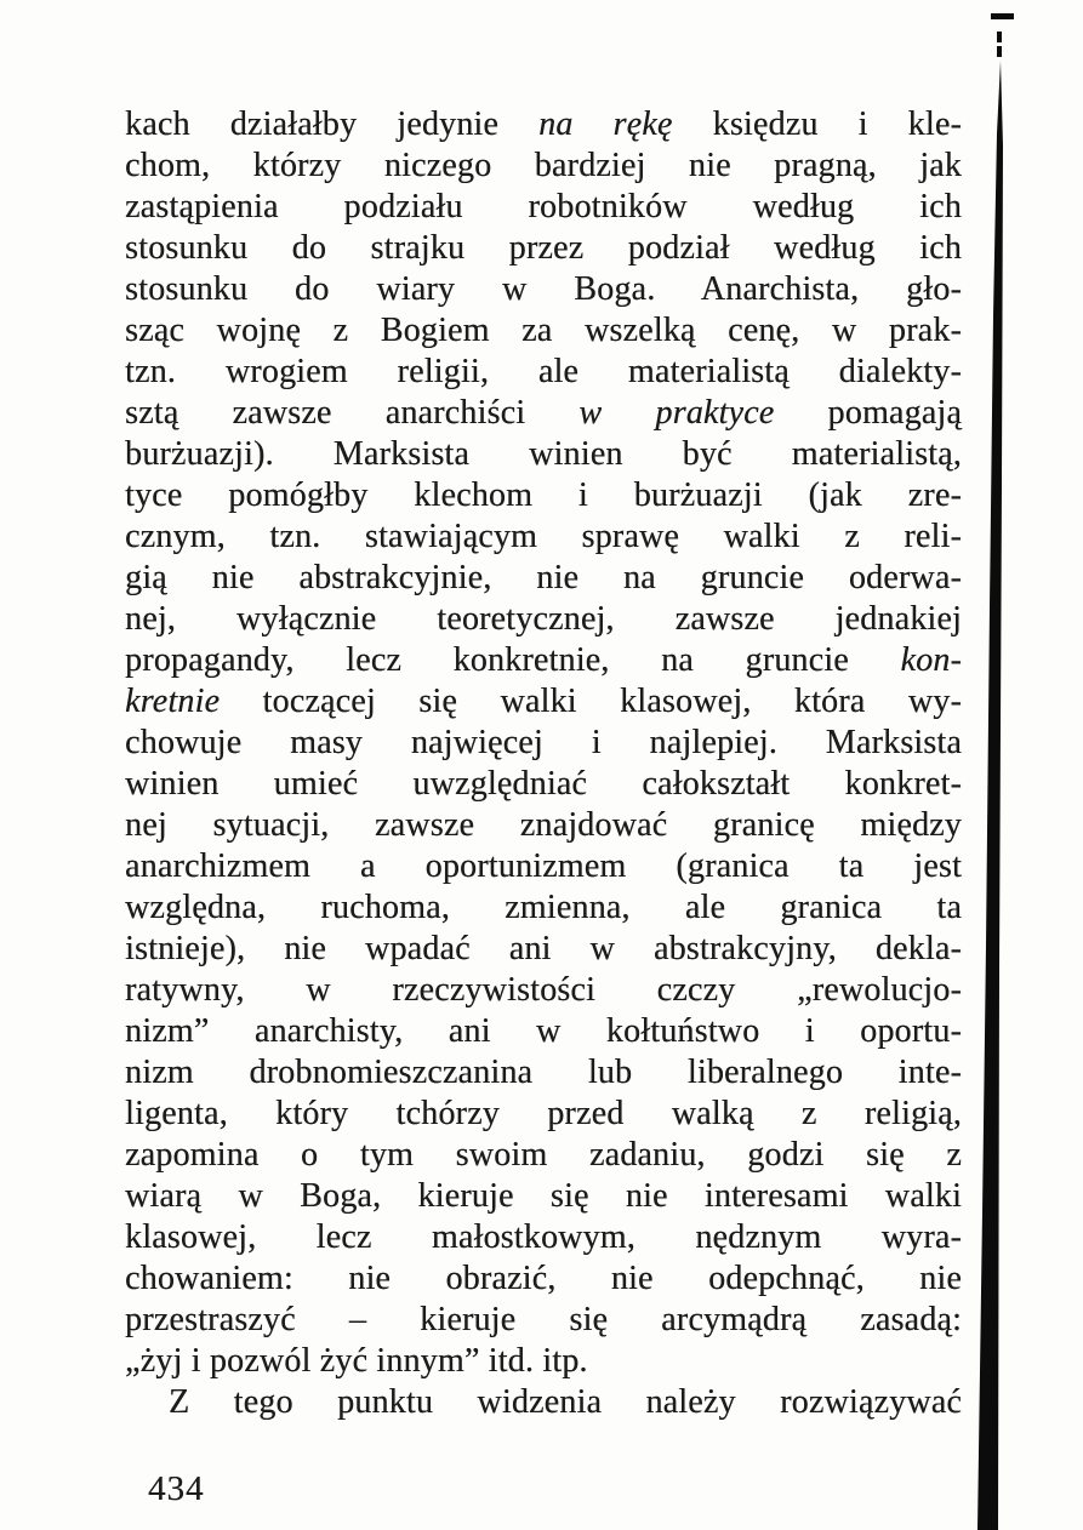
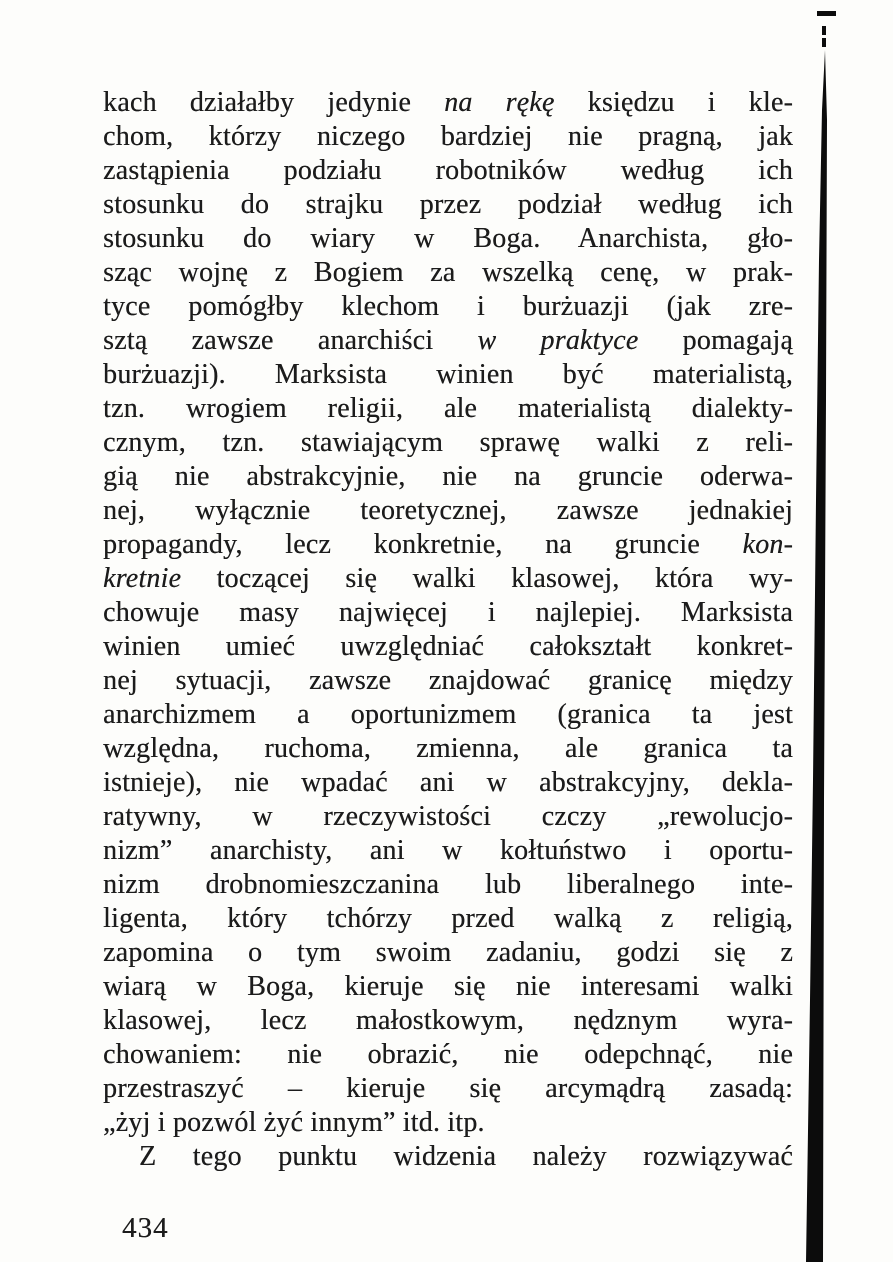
  kach działałby jedynie na rękę księdzu i kle-
  chom, którzy niczego bardziej nie pragną, jak
  zastąpienia podziału robotników według ich
  stosunku do strajku przez podział według ich
  stosunku do wiary w Boga. Anarchista, gło-
  sząc wojnę z Bogiem za wszelką cenę, w prak-
- tzn. wrogiem religii, ale materialistą dialekty-
+ tyce pomógłby klechom i burżuazji (jak zre-
  sztą zawsze anarchiści w praktyce pomagają
  burżuazji). Marksista winien być materialistą,
- tyce pomógłby klechom i burżuazji (jak zre-
+ tzn. wrogiem religii, ale materialistą dialekty-
  cznym, tzn. stawiającym sprawę walki z reli-
  gią nie abstrakcyjnie, nie na gruncie oderwa-
  nej, wyłącznie teoretycznej, zawsze jednakiej
  propagandy, lecz konkretnie, na gruncie kon-
  kretnie toczącej się walki klasowej, która wy-
  chowuje masy najwięcej i najlepiej. Marksista
  winien umieć uwzględniać całokształt konkret-
  nej sytuacji, zawsze znajdować granicę między
  anarchizmem a oportunizmem (granica ta jest
  względna, ruchoma, zmienna, ale granica ta
  istnieje), nie wpadać ani w abstrakcyjny, dekla-
  ratywny, w rzeczywistości czczy „rewolucjo-
  nizm” anarchisty, ani w kołtuństwo i oportu-
  nizm drobnomieszczanina lub liberalnego inte-
  ligenta, który tchórzy przed walką z religią,
  zapomina o tym swoim zadaniu, godzi się z
  wiarą w Boga, kieruje się nie interesami walki
  klasowej, lecz małostkowym, nędznym wyra-
  chowaniem: nie obrazić, nie odepchnąć, nie
  przestraszyć – kieruje się arcymądrą zasadą:
  „żyj i pozwól żyć innym” itd. itp.
  Z tego punktu widzenia należy rozwiązywać
  434
